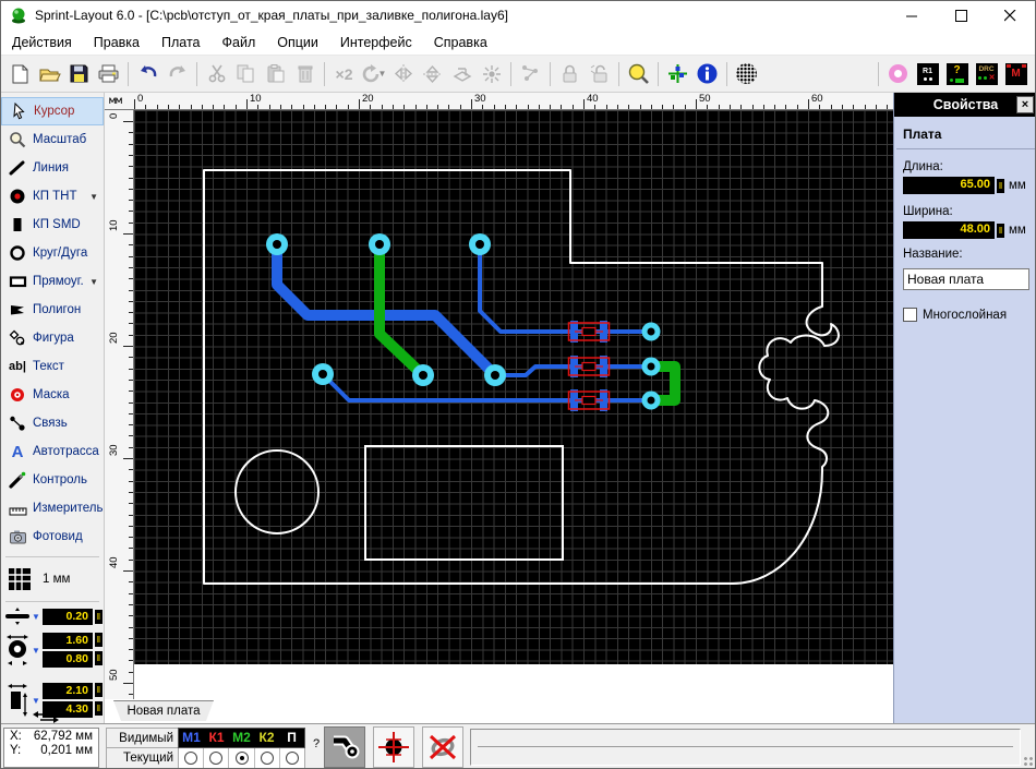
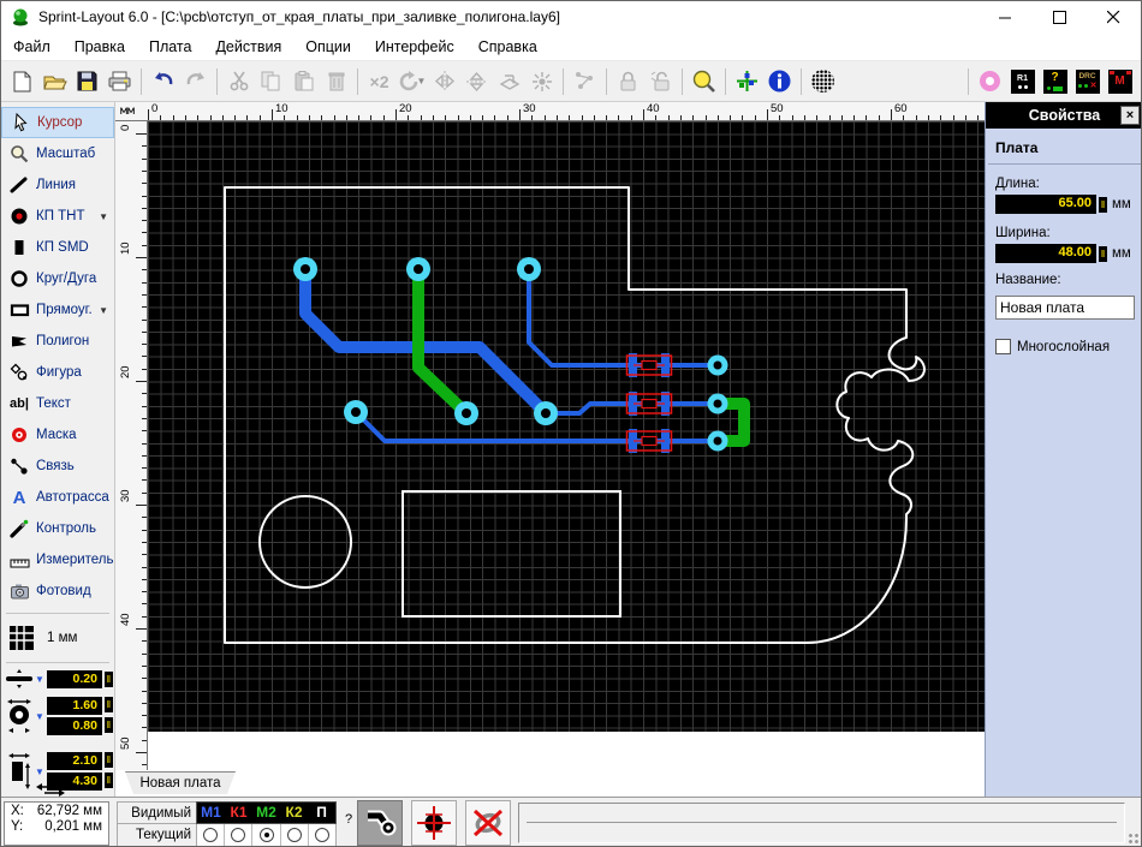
  Sprint-Layout 6.0 - [C:\pcb\отступ_от_края_платы_при_заливке_полигона.lay6]
- Действия
+ Файл
  Правка
  Плата
- Файл
+ Действия
  Опции
  Интерфейс
  Справка
  ×2
  ▼
  ?
  M
  Курсор
  Масштаб
  Линия
  КП ТНТ
  ▼
  КП SMD
  Круг/Дуга
  Прямоуг.
  ▼
  Полигон
  Фигура
  ab|
  Текст
  Маска
  Связь
  A
  Автотрасса
  Контроль
  Измеритель
  Фотовид
  1 мм
  ▼
  0.20
  ‖
  ▼
  1.60
  ‖
  0.80
  ‖
  ▼
  2.10
  ‖
  4.30
  ‖
  мм
  0
  10
  20
  30
  40
  50
  60
  Свойства
  ×
  Плата
  Длина:
  65.00
  ‖
  мм
  Ширина:
  48.00
  ‖
  мм
  Название:
  Новая плата
  Многослойная
  Новая плата
  X:
  62,792 мм
  Y:
  0,201 мм
  Видимый
  Текущий
  М1
  К1
  М2
  К2
  П
  ?
